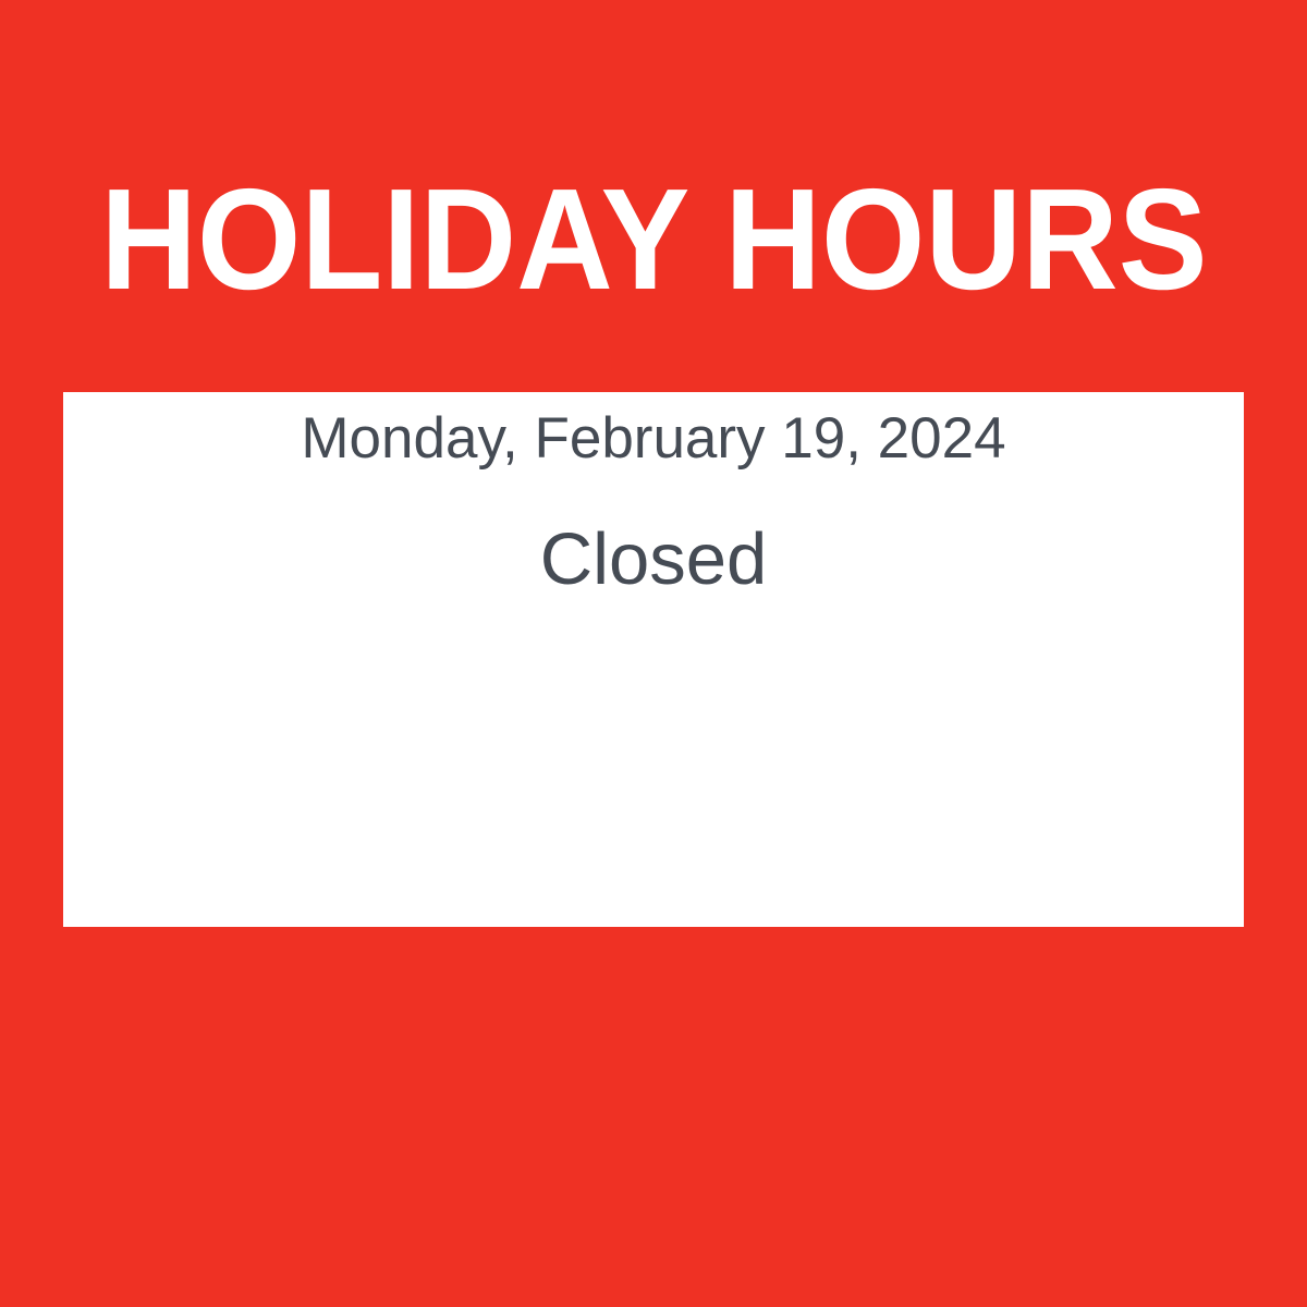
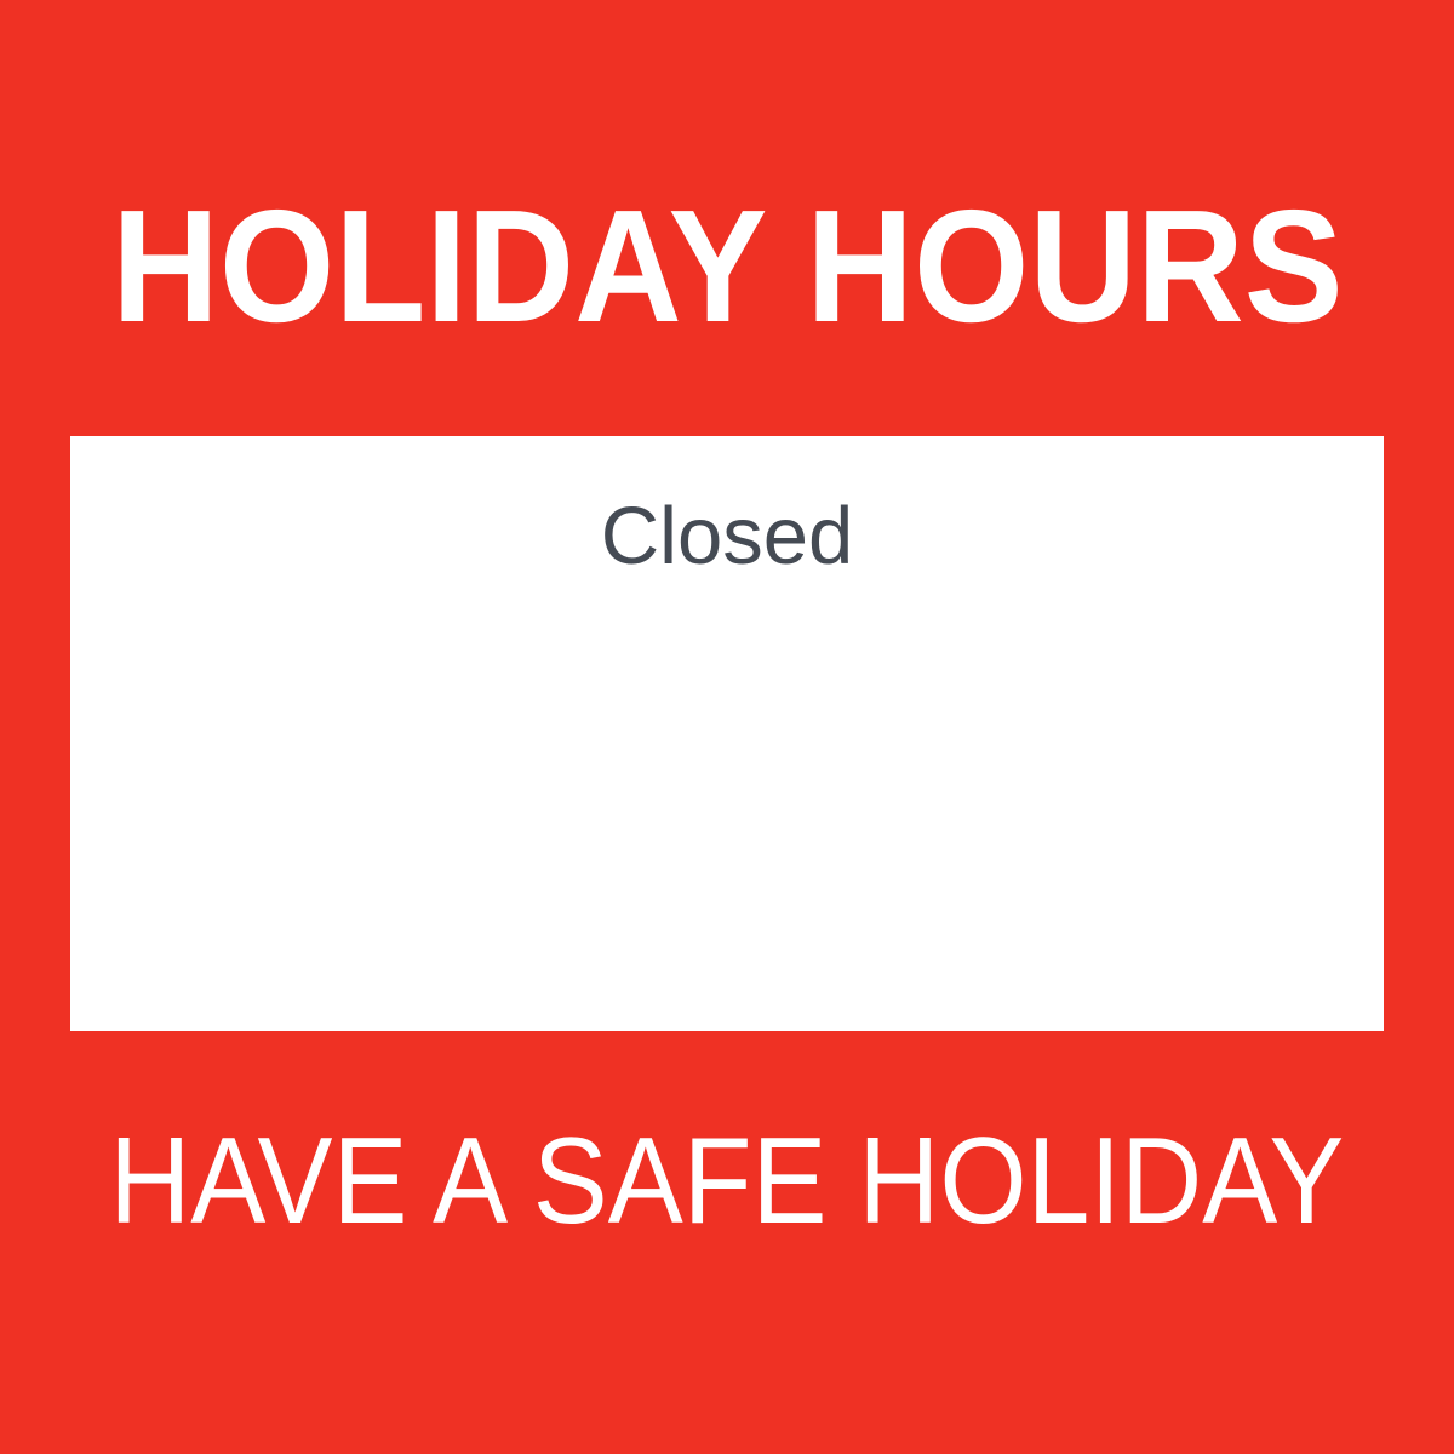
  HOLIDAY HOURS
- Monday, February 19, 2024
  Closed
+ HAVE A SAFE HOLIDAY
